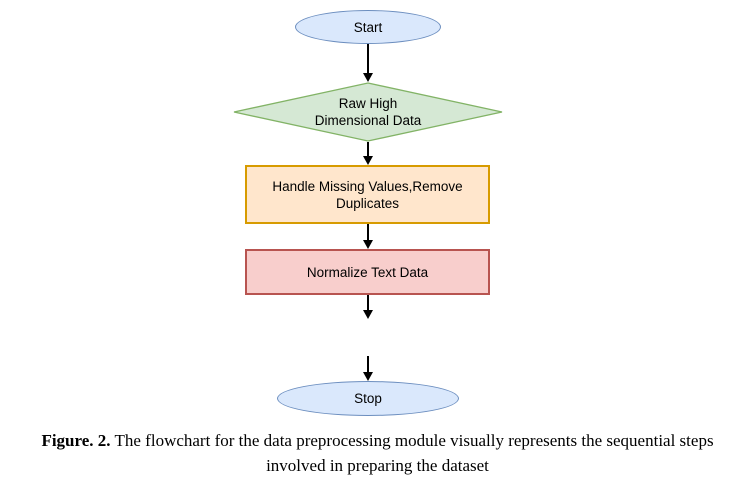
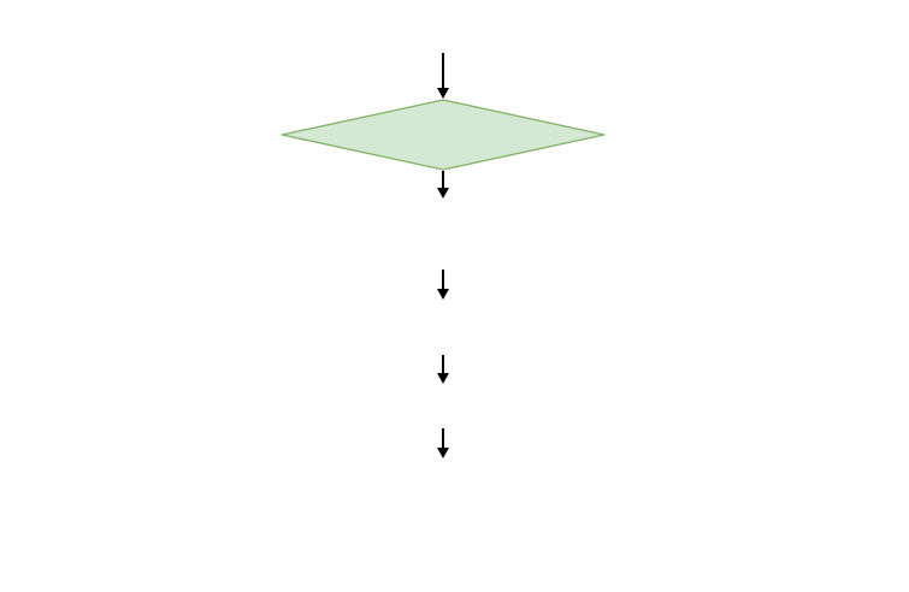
- Start
- Raw High Dimensional Data
- Handle Missing Values,Remove Duplicates
- Normalize Text Data
- Stop
- Figure. 2. The flowchart for the data preprocessing module visually represents the sequential steps involved in preparing the dataset
